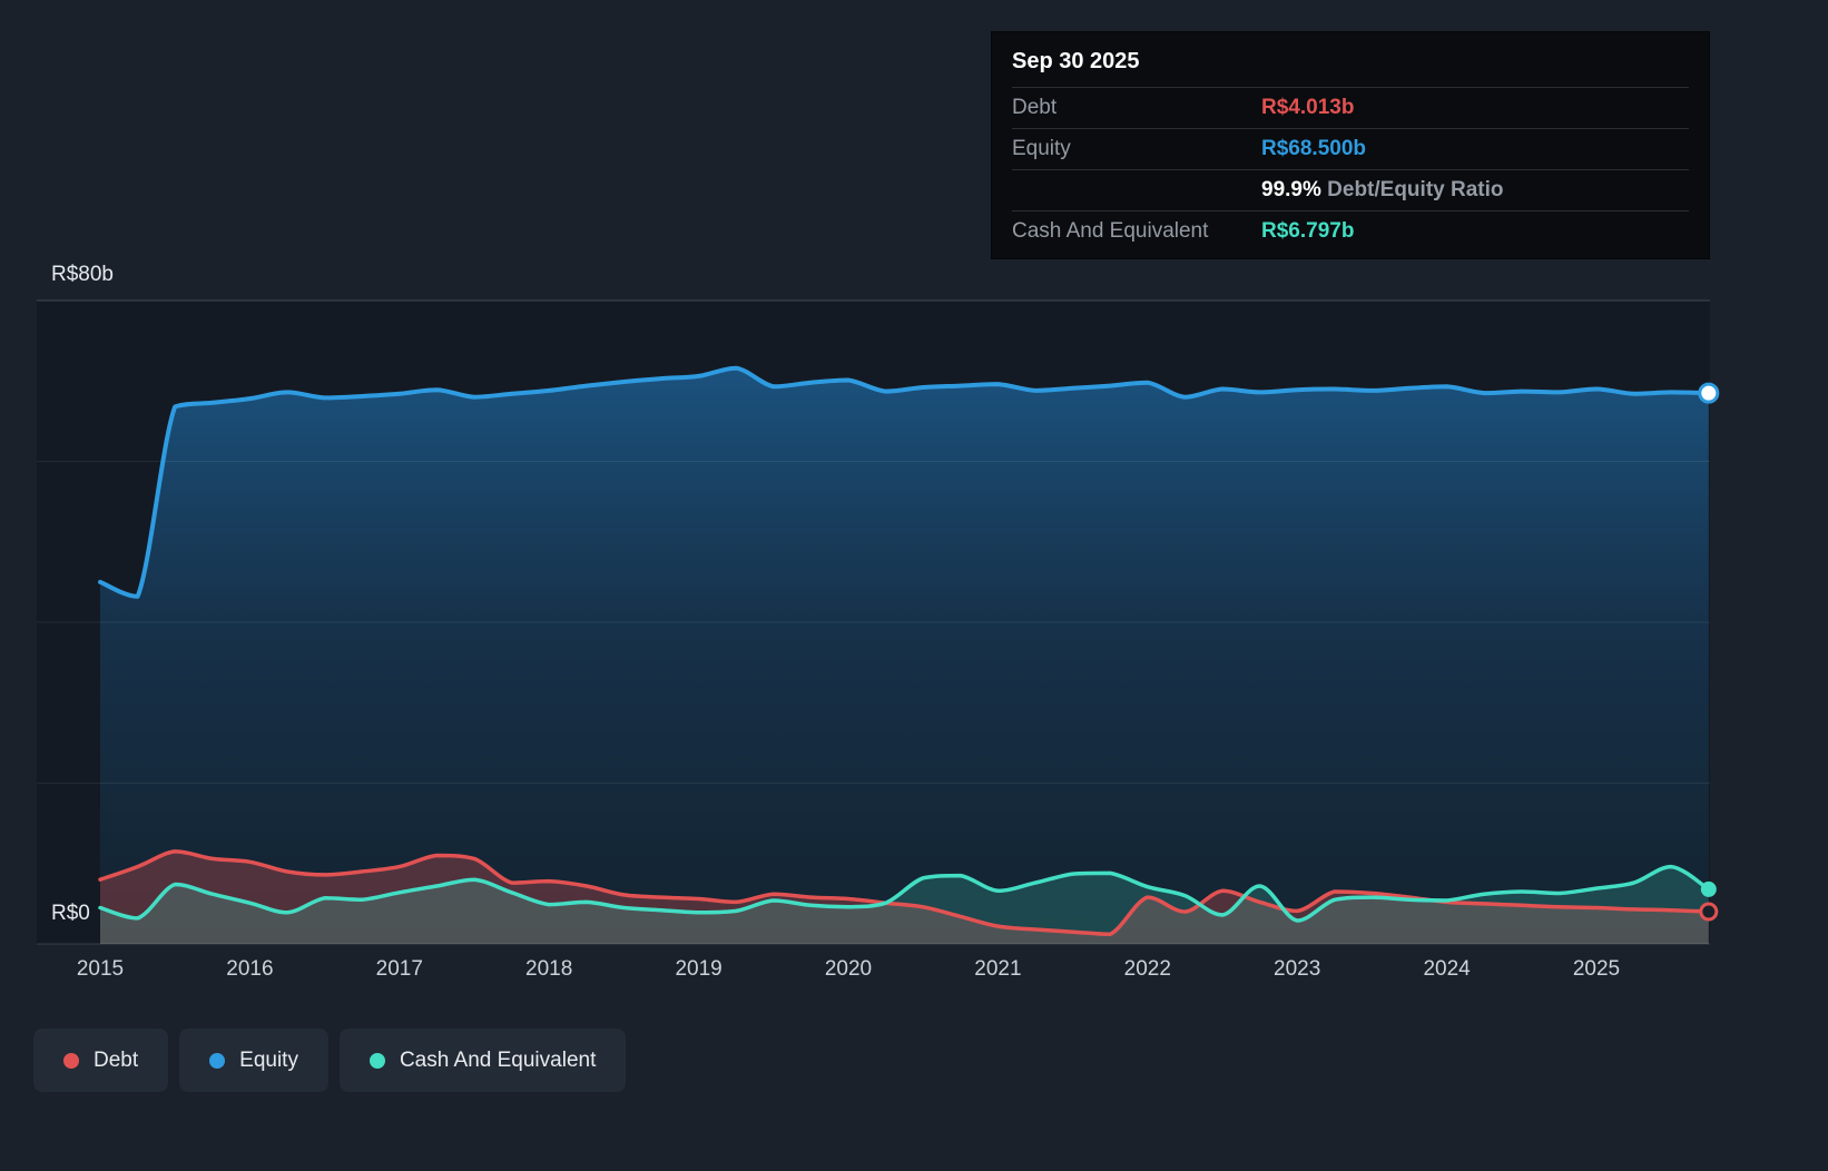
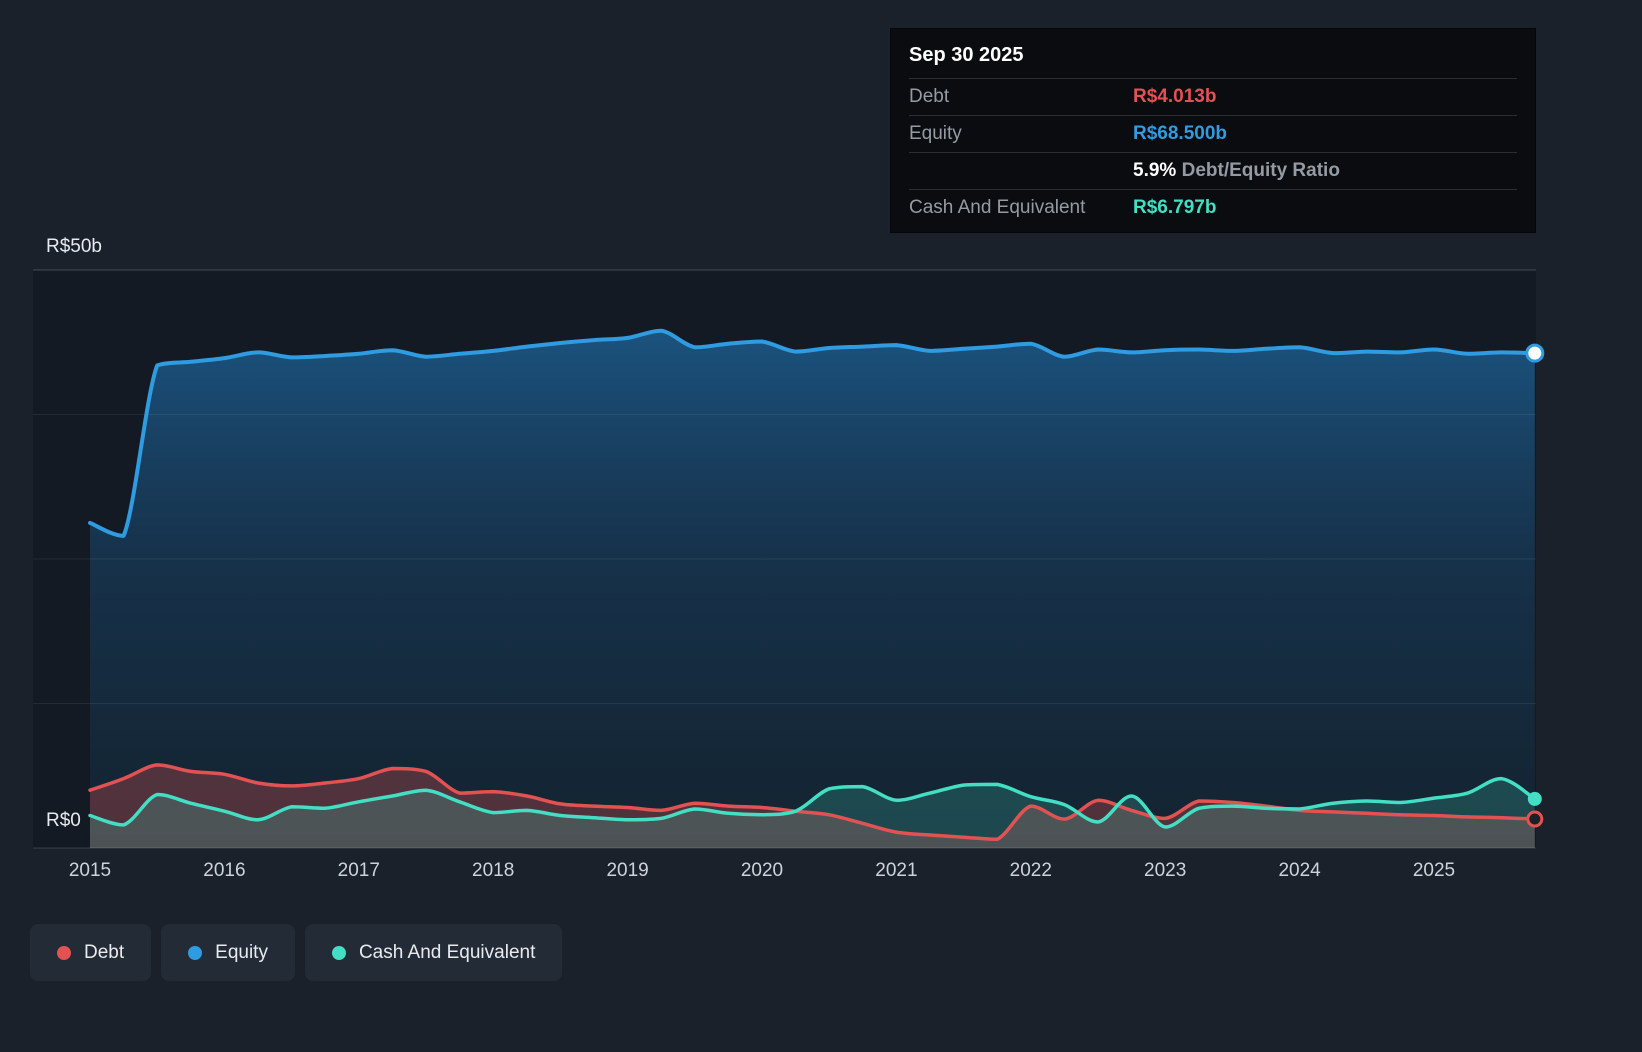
- R$80b
+ R$50b
  R$0
  2015
  2016
  2017
  2018
  2019
  2020
  2021
  2022
  2023
  2024
  2025
  Sep 30 2025
  Debt
  R$4.013b
  Equity
  R$68.500b
- 99.9% Debt/Equity Ratio
+ 5.9% Debt/Equity Ratio
  Cash And Equivalent
  R$6.797b
  Debt
  Equity
  Cash And Equivalent
